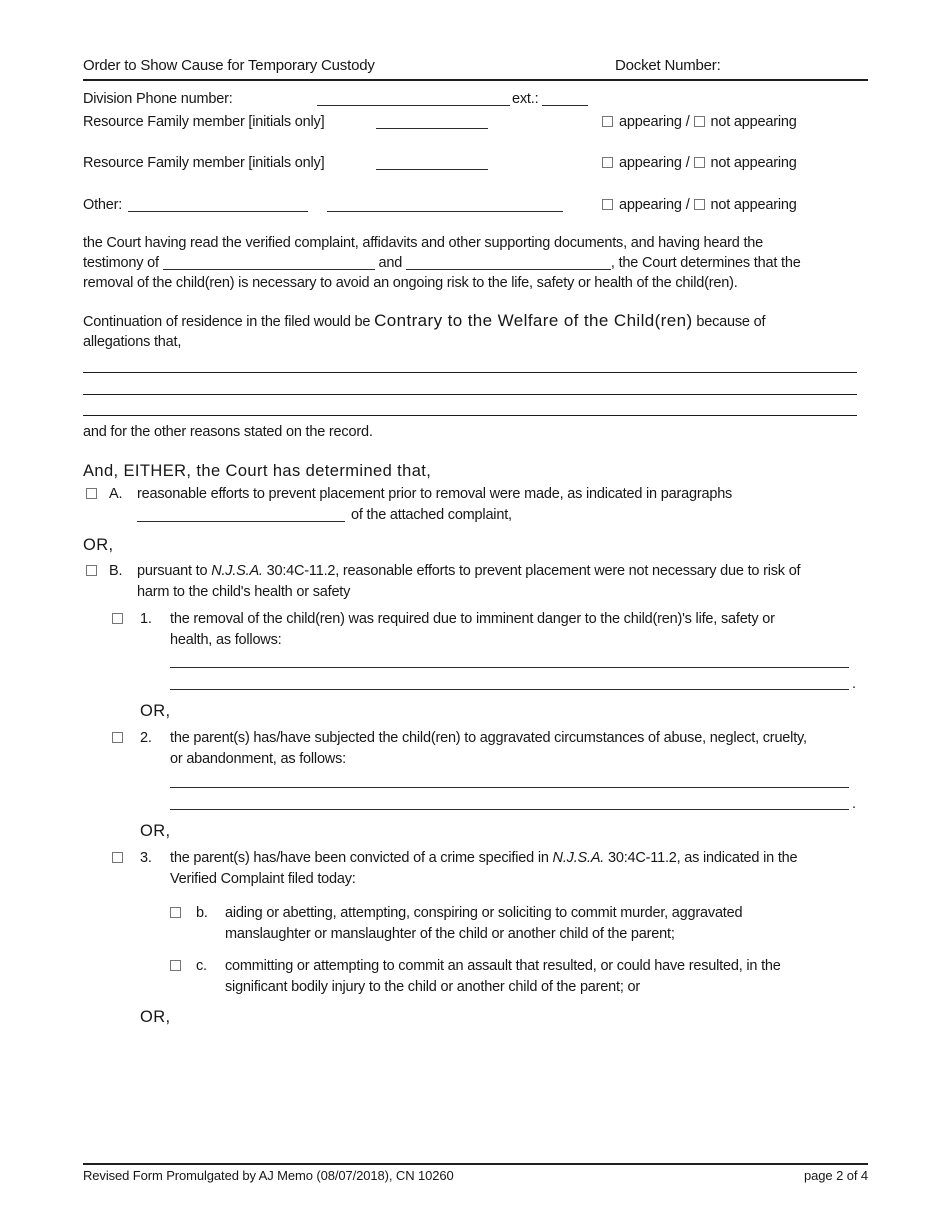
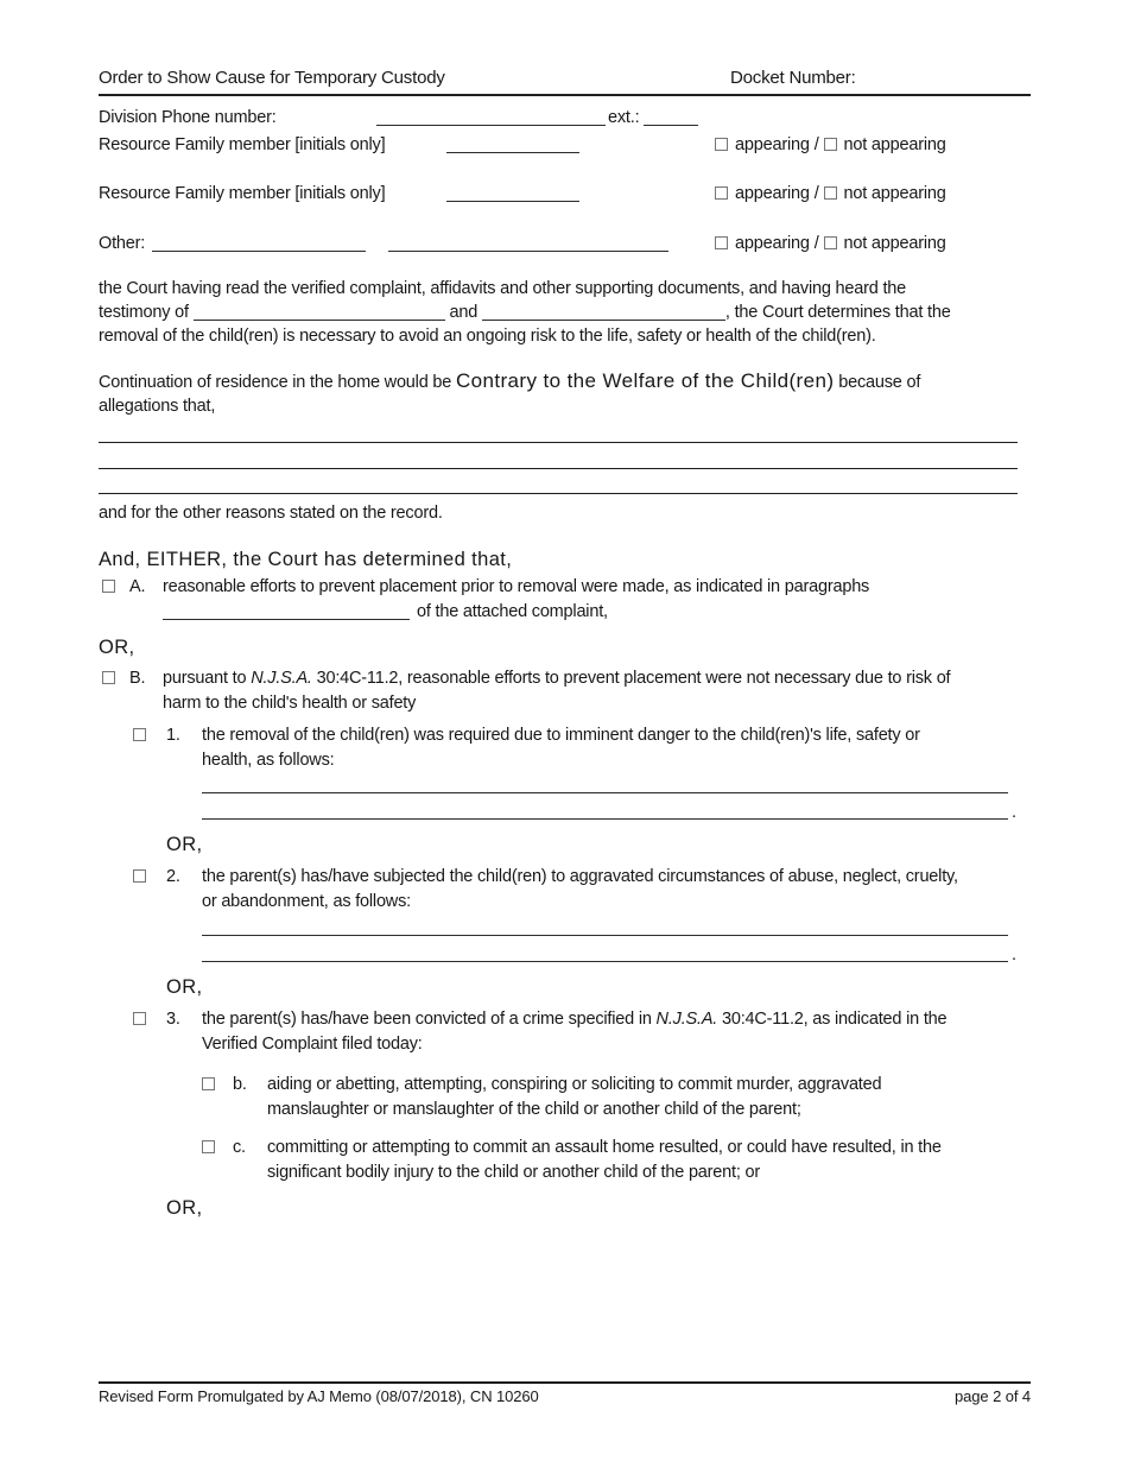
  Order to Show Cause for Temporary Custody
  Docket Number:
  Division Phone number: ext.:
  Resource Family member [initials only]
  appearing / not appearing
  Resource Family member [initials only]
  appearing / not appearing
  Other:
  appearing / not appearing
  the Court having read the verified complaint, affidavits and other supporting documents, and having heard the
  testimony of and , the Court determines that the
  removal of the child(ren) is necessary to avoid an ongoing risk to the life, safety or health of the child(ren).
- Continuation of residence in the filed would be Contrary to the Welfare of the Child(ren) because of
+ Continuation of residence in the home would be Contrary to the Welfare of the Child(ren) because of
  allegations that,
  and for the other reasons stated on the record.
  And, EITHER, the Court has determined that,
  A.
  reasonable efforts to prevent placement prior to removal were made, as indicated in paragraphs
  of the attached complaint,
  OR,
  B.
  pursuant to N.J.S.A. 30:4C-11.2, reasonable efforts to prevent placement were not necessary due to risk of
  harm to the child's health or safety
  1.
  the removal of the child(ren) was required due to imminent danger to the child(ren)'s life, safety or
  health, as follows:
  .
  OR,
  2.
  the parent(s) has/have subjected the child(ren) to aggravated circumstances of abuse, neglect, cruelty,
  or abandonment, as follows:
  .
  OR,
  3.
  the parent(s) has/have been convicted of a crime specified in N.J.S.A. 30:4C-11.2, as indicated in the
  Verified Complaint filed today:
  b.
  aiding or abetting, attempting, conspiring or soliciting to commit murder, aggravated
  manslaughter or manslaughter of the child or another child of the parent;
  c.
- committing or attempting to commit an assault that resulted, or could have resulted, in the
+ committing or attempting to commit an assault home resulted, or could have resulted, in the
  significant bodily injury to the child or another child of the parent; or
  OR,
  Revised Form Promulgated by AJ Memo (08/07/2018), CN 10260
  page 2 of 4
